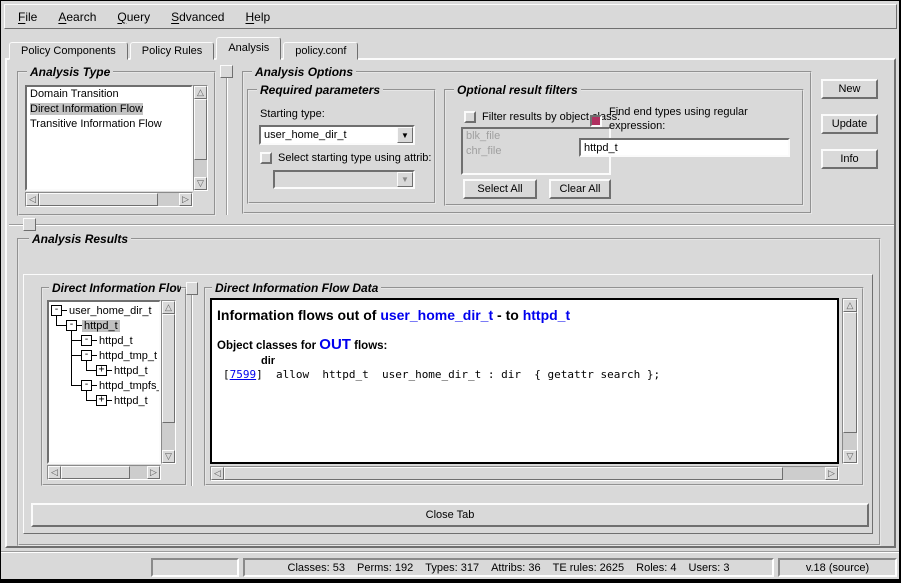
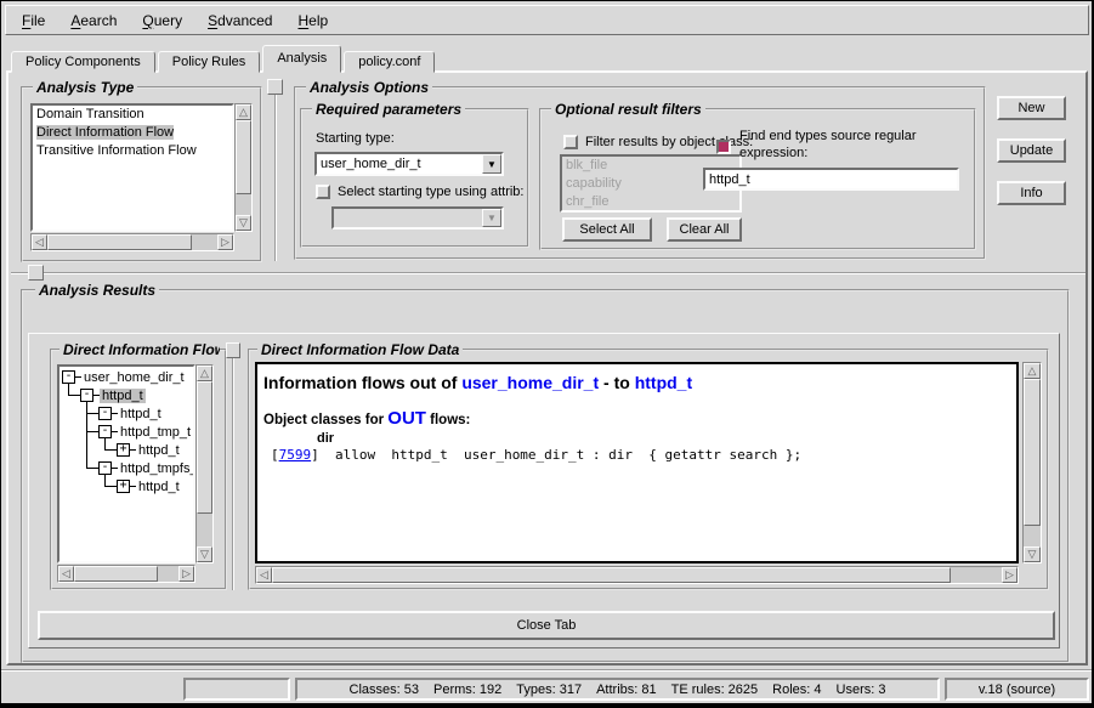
  File
  Aearch
  Query
  Sdvanced
  Help
  Policy Components
  Policy Rules
  Analysis
  policy.conf
  Analysis Type
  Domain Transition
  Direct Information Flow
  Transitive Information Flow
  △
  ▽
  ◁
  ▷
  Analysis Options
  Required parameters
  Starting type:
  user_home_dir_t
  ▼
  Select starting type using attrib:
  ▼
  Optional result filters
  Filter results by objectass:
  blk_file
+ capability
  chr_file
  Select All
  Clear All
- Find end types using regular
+ Find end types source regular
  expression:
  httpd_t
  New
  Update
  Info
  Analysis Results
  Direct Information Flo
  -
  user_home_dir_t
  -
  httpd_t
  -
  httpd_t
  -
  httpd_tmp_t
  +
  httpd_t
  -
  httpd_tmpfs
  +
  httpd_t
  △
  ▽
  ◁
  ▷
  Direct Information Flow Data
  Information flows out of user_home_dir_t - to httpd_t
  Object classes for OUT flows:
  dir
  [7599] allow httpd_t user_home_dir_t : dir { getattr search };
  △
  ▽
  ◁
  ▷
  Close Tab
  Classes: 53
  Perms: 192
  Types: 317
- Attribs: 36
+ Attribs: 81
  TE rules: 2625
  Roles: 4
  Users: 3
  v.18 (source)
